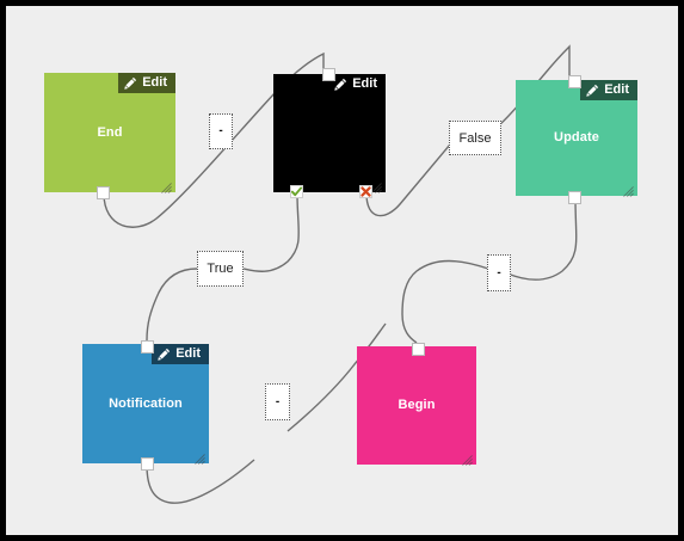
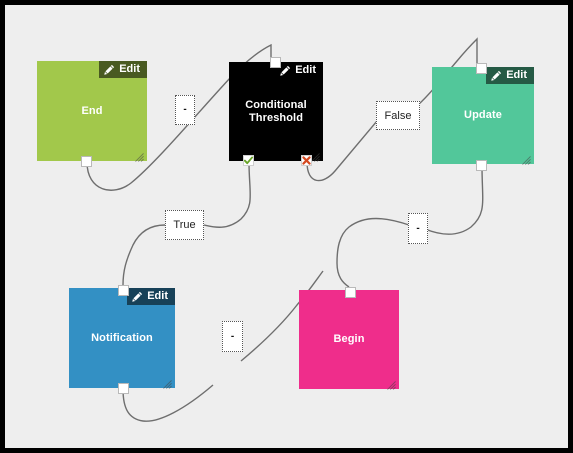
  End
  Edit
+ Conditional Threshold
  Edit
  Update
  Edit
  Notification
  Edit
  Begin
  -
  True
  False
  -
  -
